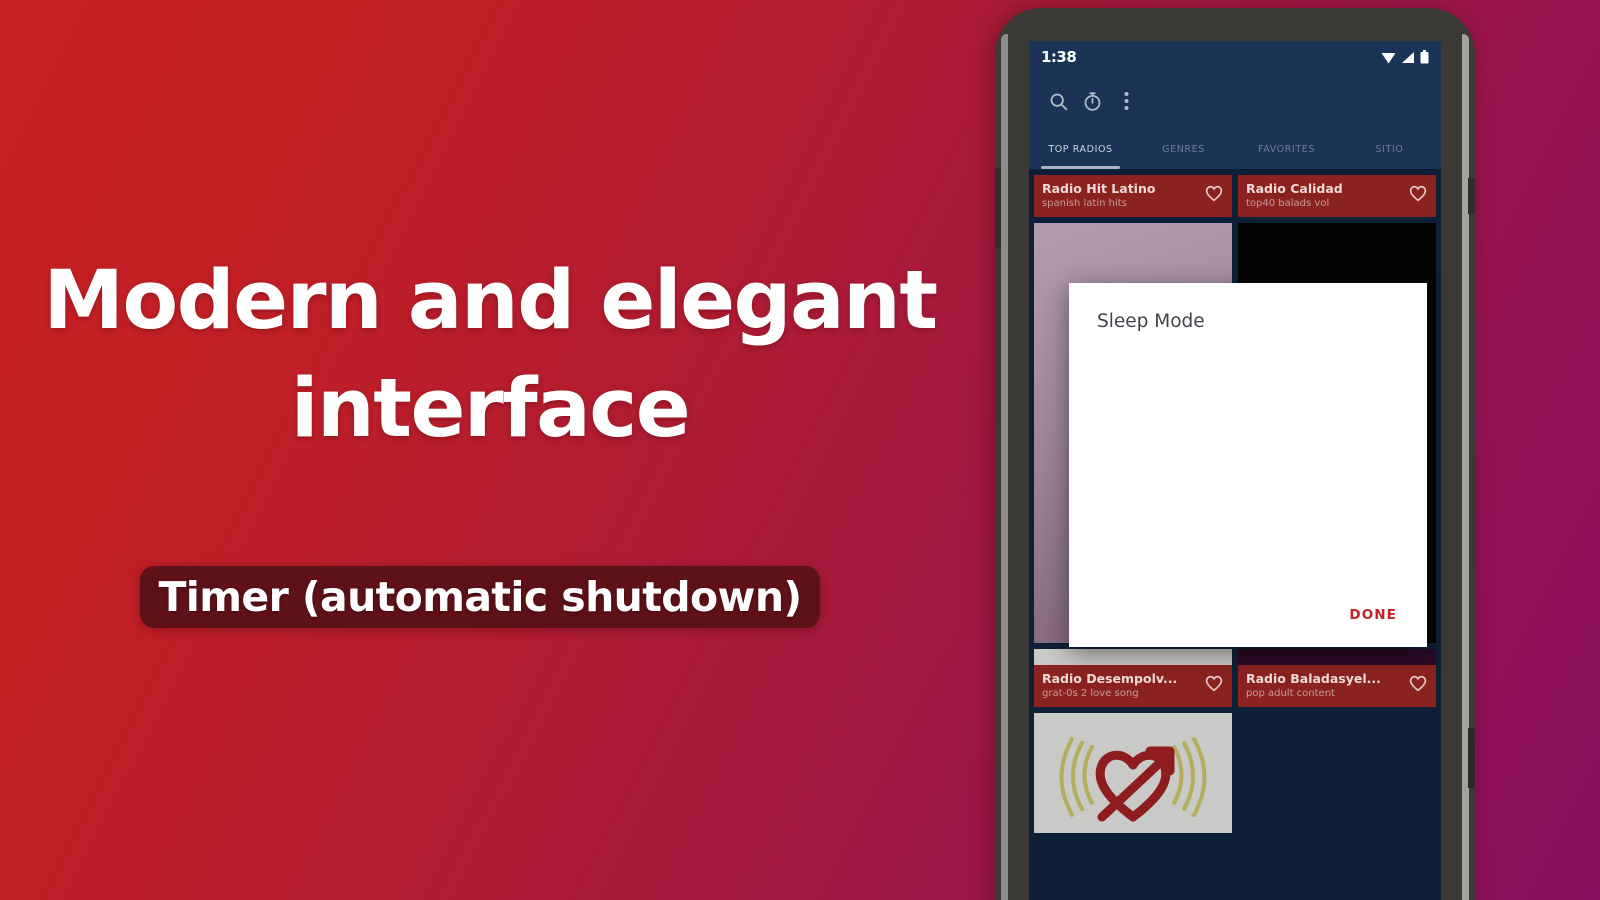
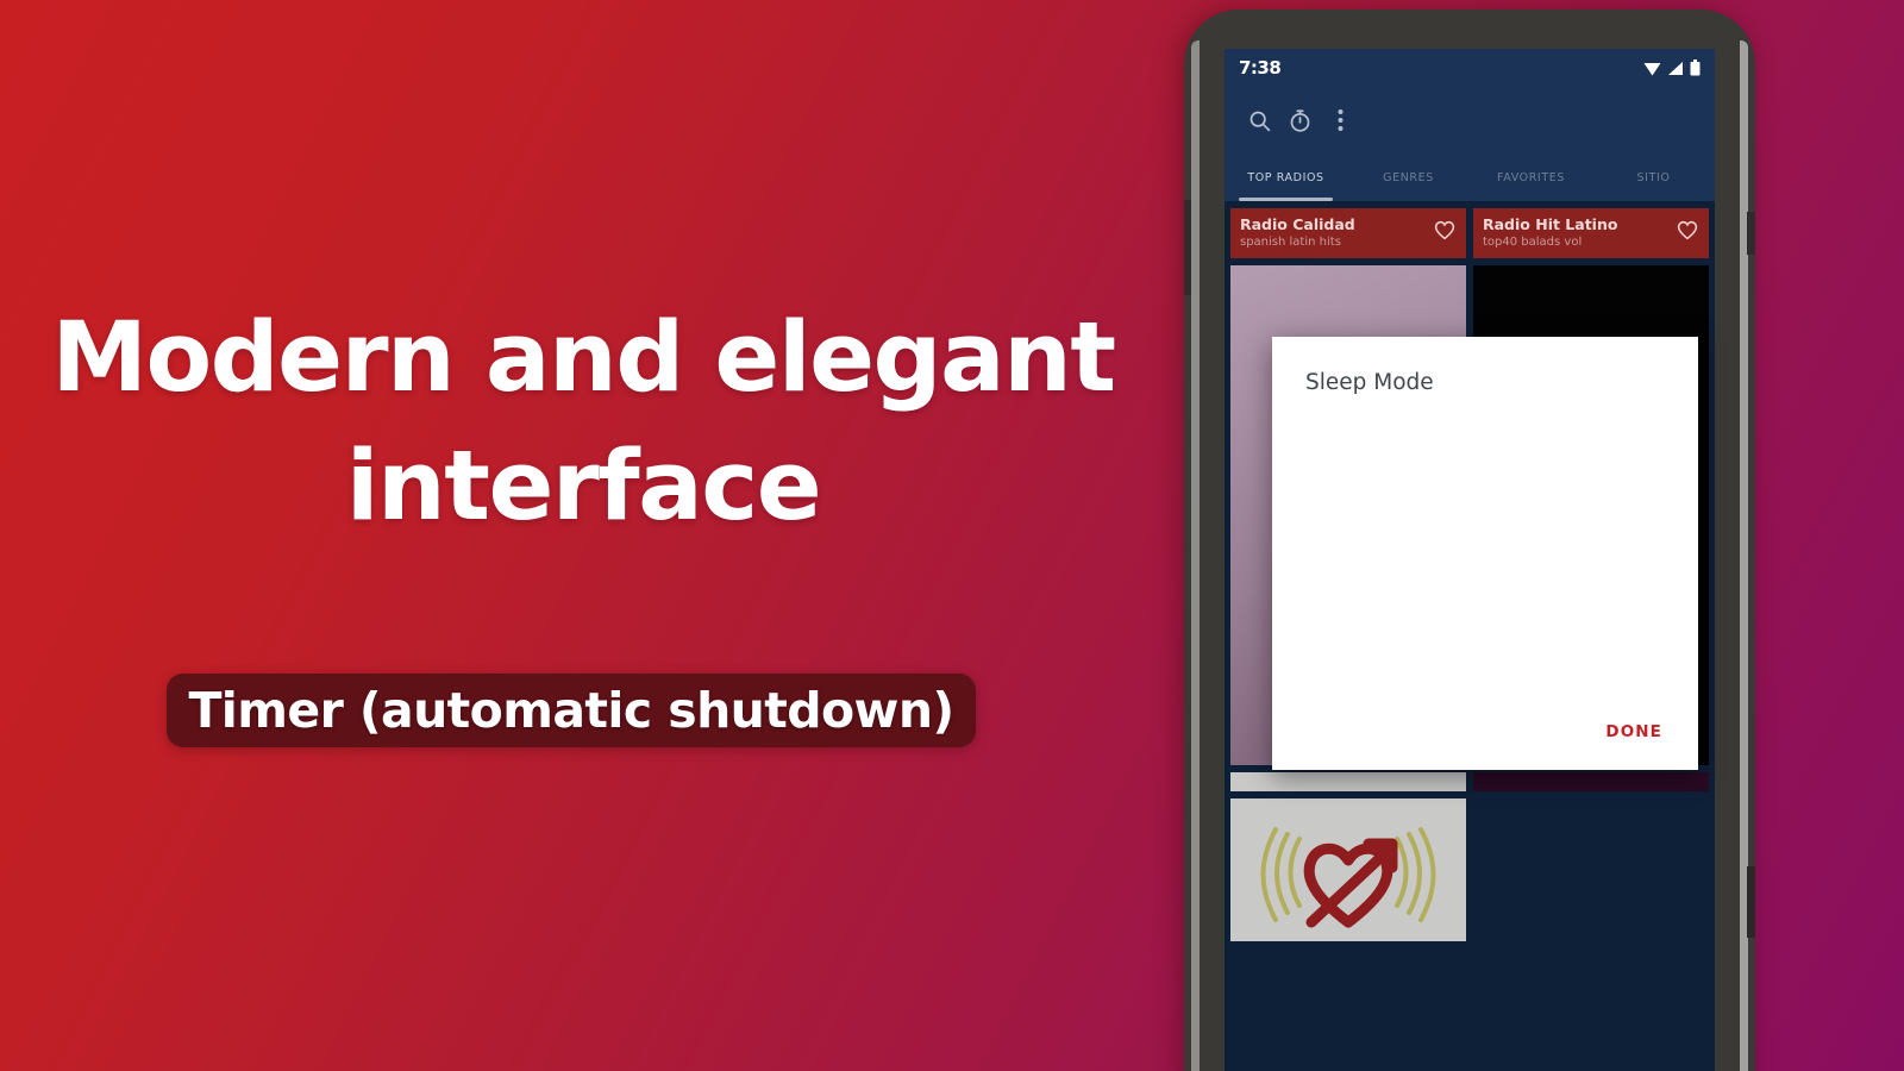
  Modern and elegant interface
  Timer (automatic shutdown)
- 1:38
+ 7:38
  TOP RADIOS
  GENRES
  FAVORITES
  SITIO
- Radio Hit Latino
+ Radio Calidad
  spanish latin hits
- Radio Calidad
+ Radio Hit Latino
  top40 balads vol
- Radio Desempolv...
- grat-0s 2 love song
- Radio Baladasyel...
- pop adult content
  Sleep Mode
  DONE
